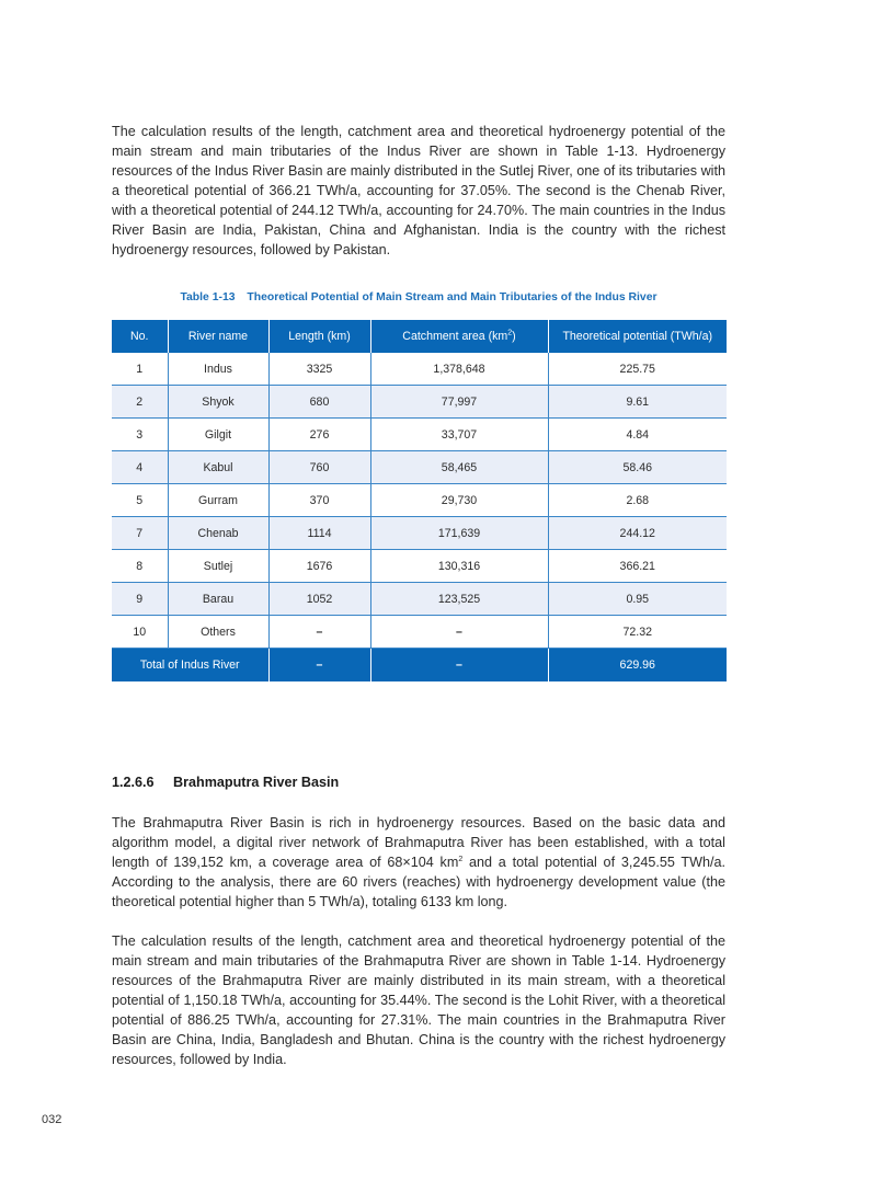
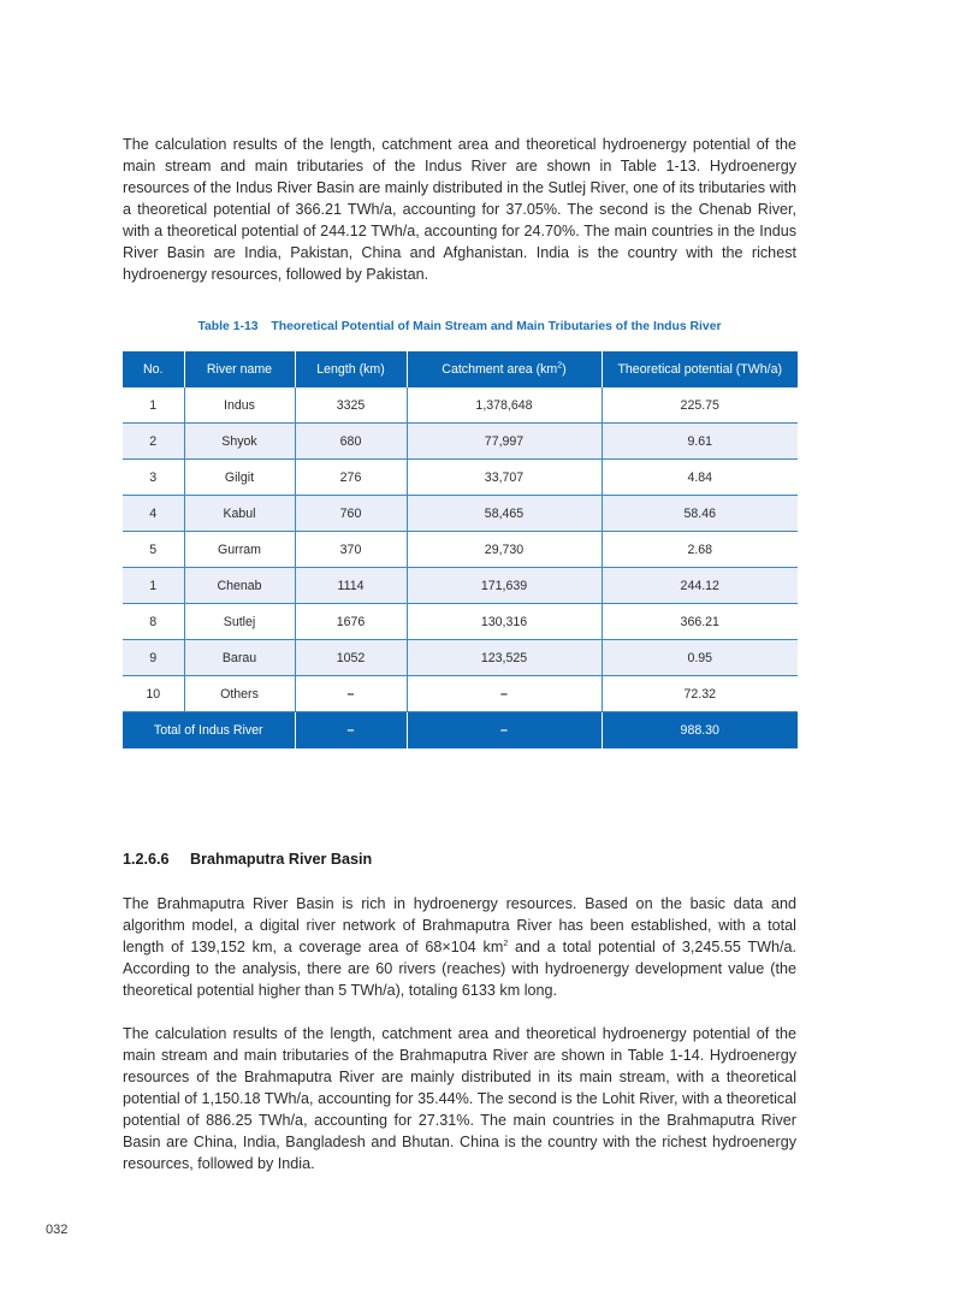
  The calculation results of the length, catchment area and theoretical hydroenergy potential of the main stream and main tributaries of the Indus River are shown in Table 1-13. Hydroenergy resources of the Indus River Basin are mainly distributed in the Sutlej River, one of its tributaries with a theoretical potential of 366.21 TWh/a, accounting for 37.05%. The second is the Chenab River, with a theoretical potential of 244.12 TWh/a, accounting for 24.70%. The main countries in the Indus River Basin are India, Pakistan, China and Afghanistan. India is the country with the richest hydroenergy resources, followed by Pakistan.
  Table 1-13 Theoretical Potential of Main Stream and Main Tributaries of the Indus River
  No.	River name	Length (km)	Catchment area (km )	Theoretical potential (TWh/a)
  1	Indus	3325	1,378,648	225.75
  2	Shyok	680	77,997	9.61
  3	Gilgit	276	33,707	4.84
  4	Kabul	760	58,465	58.46
  5	Gurram	370	29,730	2.68
- 7	Chenab	1114	171,639	244.12
+ 1	Chenab	1114	171,639	244.12
  8	Sutlej	1676	130,316	366.21
  9	Barau	1052	123,525	0.95
  10	Others	–	–	72.32
- Total of Indus River	–	–	629.96
+ Total of Indus River	–	–	988.30
  1.2.6.6 Brahmaputra River Basin
  The Brahmaputra River Basin is rich in hydroenergy resources. Based on the basic data and algorithm model, a digital river network of Brahmaputra River has been established, with a total length of 139,152 km, a coverage area of 68×104 km and a total potential of 3,245.55 TWh/a. According to the analysis, there are 60 rivers (reaches) with hydroenergy development value (the theoretical potential higher than 5 TWh/a), totaling 6133 km long.
  The calculation results of the length, catchment area and theoretical hydroenergy potential of the main stream and main tributaries of the Brahmaputra River are shown in Table 1-14. Hydroenergy resources of the Brahmaputra River are mainly distributed in its main stream, with a theoretical potential of 1,150.18 TWh/a, accounting for 35.44%. The second is the Lohit River, with a theoretical potential of 886.25 TWh/a, accounting for 27.31%. The main countries in the Brahmaputra River Basin are China, India, Bangladesh and Bhutan. China is the country with the richest hydroenergy resources, followed by India.
  032
